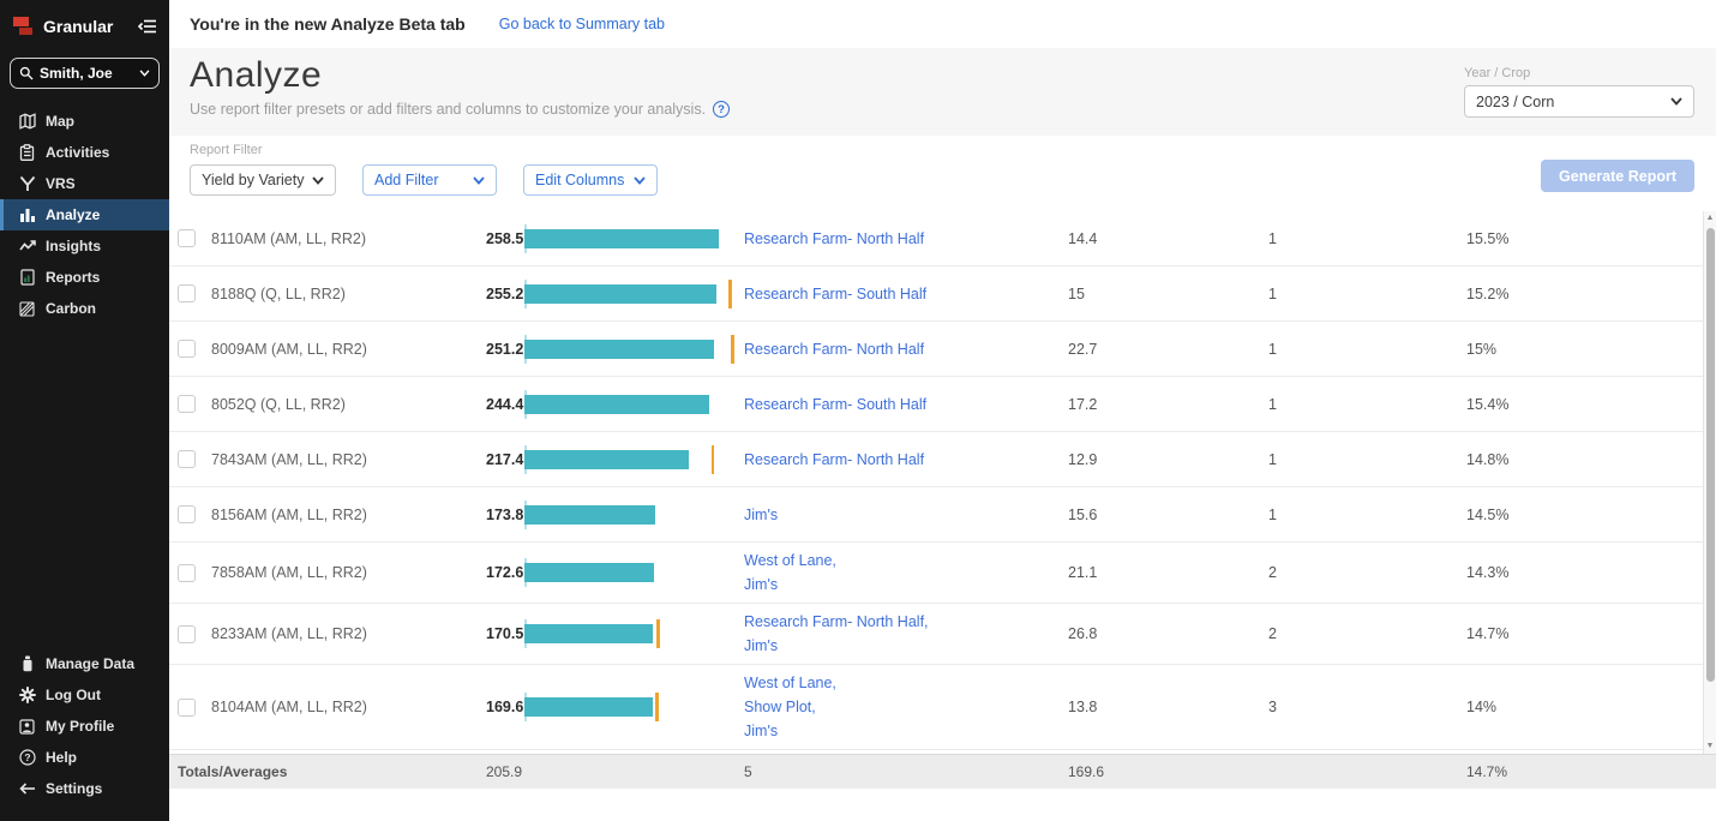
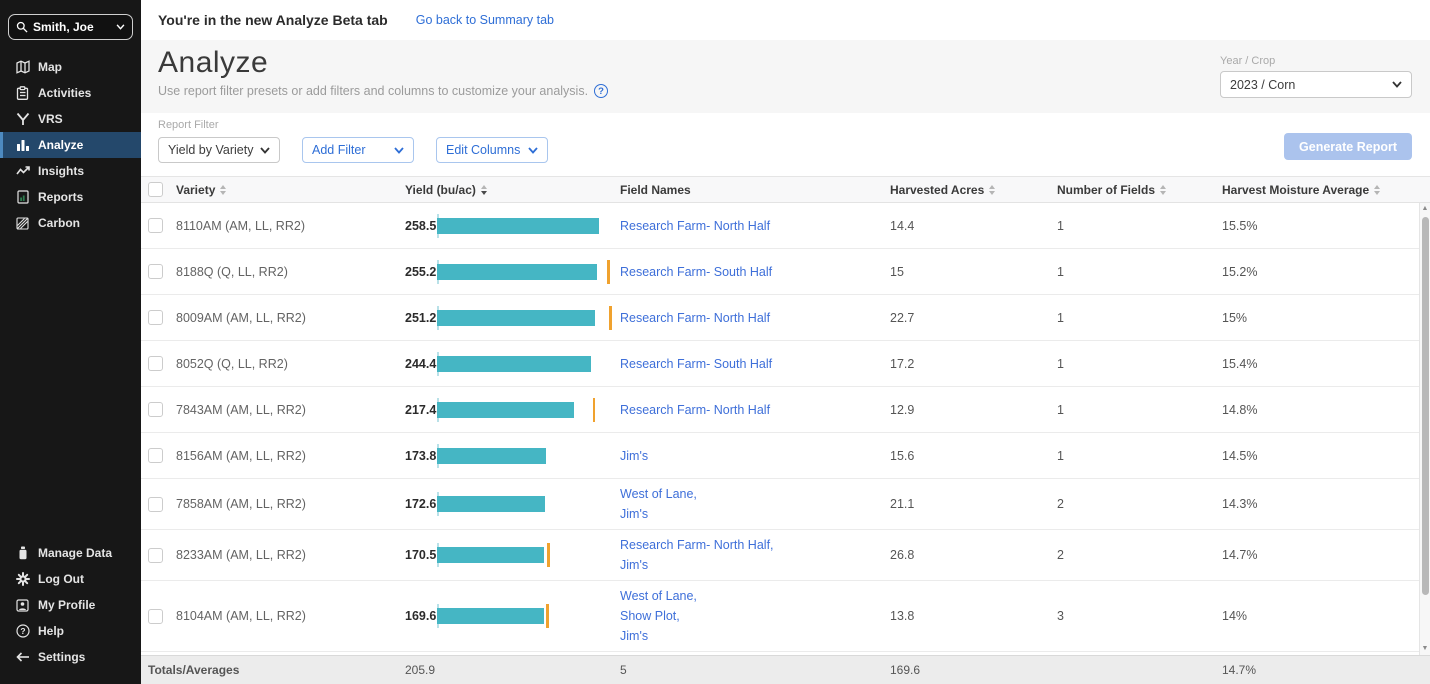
- Granular
  Smith, Joe
  Map
  Activities
  VRS
  Analyze
  Insights
  Reports
  Carbon
  Manage Data
  Log Out
  My Profile
  ?
  Help
  Settings
  You're in the new Analyze Beta tab
  Go back to Summary tab
  Analyze
  Use report filter presets or add filters and columns to customize your analysis.
  ?
  Year / Crop
  2023 / Corn
  Report Filter
  Yield by Variety
  Add Filter
  Edit Columns
  Generate Report
+ Variety
+ Yield (bu/ac)
+ Field Names
+ Harvested Acres
+ Number of Fields
+ Harvest Moisture Average
  8110AM (AM, LL, RR2)
  258.5
  Research Farm- North Half
  14.4
  1
  15.5%
  8188Q (Q, LL, RR2)
  255.2
  Research Farm- South Half
  15
  1
  15.2%
  8009AM (AM, LL, RR2)
  251.2
  Research Farm- North Half
  22.7
  1
  15%
  8052Q (Q, LL, RR2)
  244.4
  Research Farm- South Half
  17.2
  1
  15.4%
  7843AM (AM, LL, RR2)
  217.4
  Research Farm- North Half
  12.9
  1
  14.8%
  8156AM (AM, LL, RR2)
  173.8
  Jim's
  15.6
  1
  14.5%
  7858AM (AM, LL, RR2)
  172.6
  West of Lane,
  Jim's
  21.1
  2
  14.3%
  8233AM (AM, LL, RR2)
  170.5
  Research Farm- North Half,
  Jim's
  26.8
  2
  14.7%
  8104AM (AM, LL, RR2)
  169.6
  West of Lane,
  Show Plot,
  Jim's
  13.8
  3
  14%
  Totals/Averages
  205.9
  5
  169.6
  14.7%
